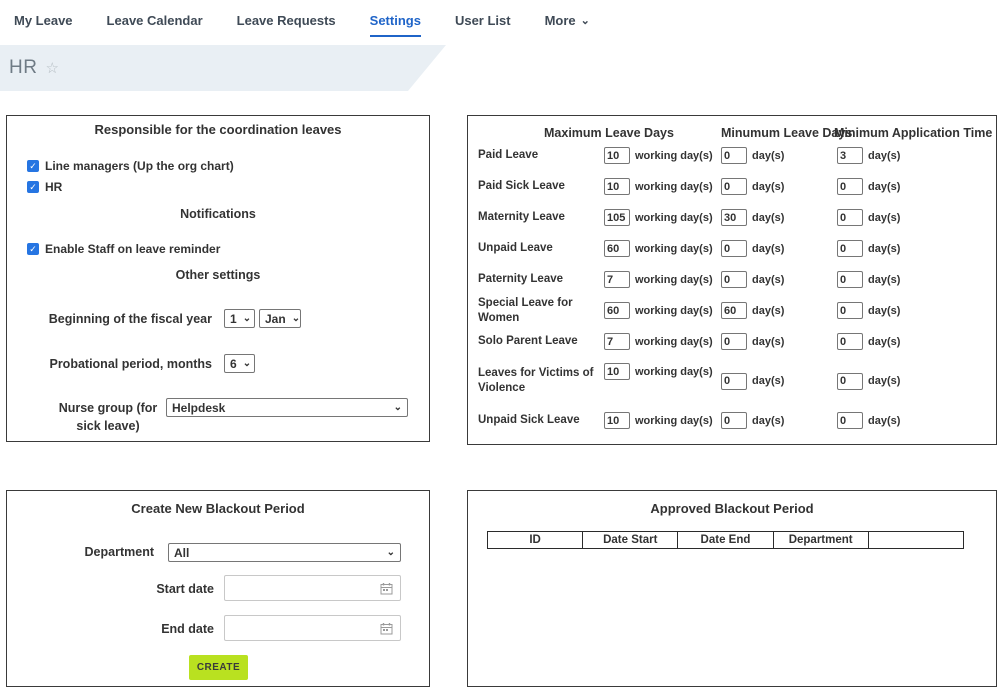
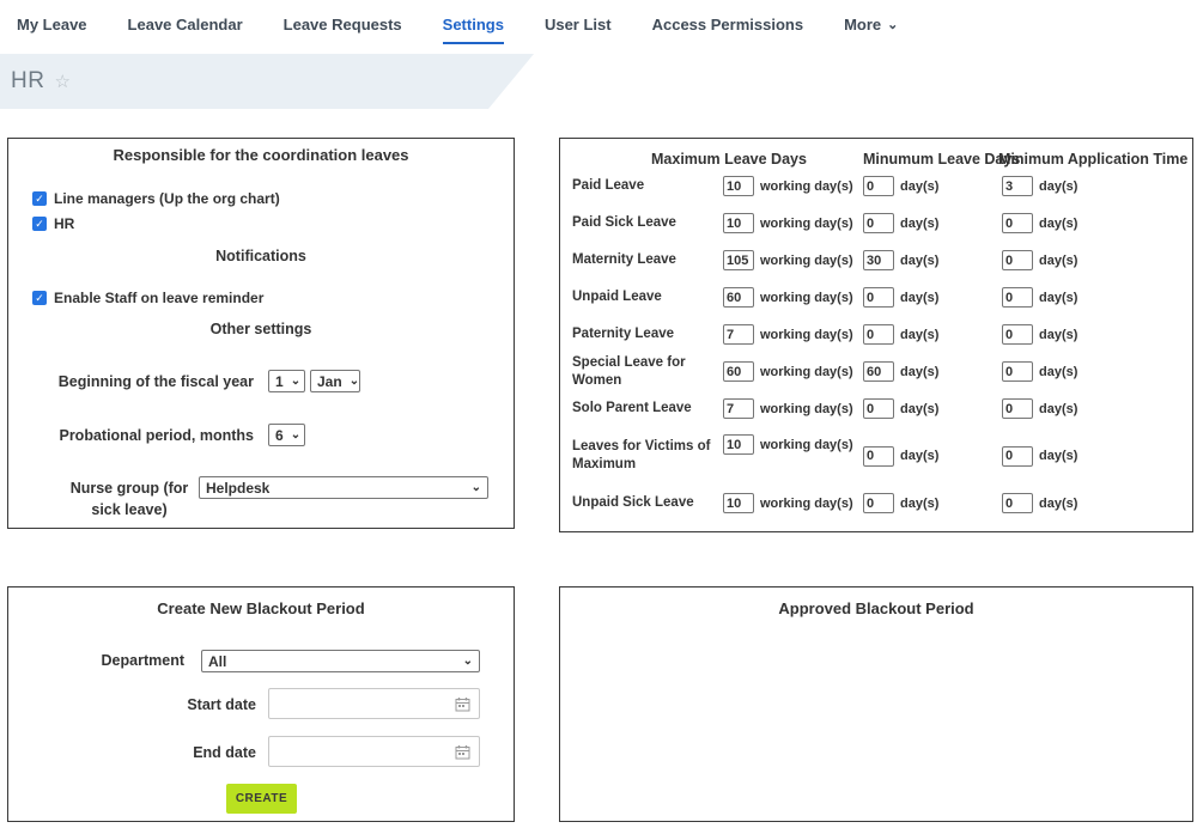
  My Leave
  Leave Calendar
  Leave Requests
  Settings
  User List
+ Access Permissions
  More
  ⌄
  HR
  ☆
  Responsible for the coordination leaves
  ✓
  Line managers (Up the org chart)
  ✓
  HR
  Notifications
  ✓
  Enable Staff on leave reminder
  Other settings
  Beginning of the fiscal year
  1
  ⌄
  Jan
  ⌄
  Probational period, months
  6
  ⌄
  Nurse group (for sick leave)
  Helpdesk
  ⌄
  Maximum Leave Days
  Minumum Leave Days
  Minimum Application Time
  Paid Leave
  10
  working day(s)
  0
  day(s)
  3
  day(s)
  Paid Sick Leave
  10
  working day(s)
  0
  day(s)
  0
  day(s)
  Maternity Leave
  105
  working day(s)
  30
  day(s)
  0
  day(s)
  Unpaid Leave
  60
  working day(s)
  0
  day(s)
  0
  day(s)
  Paternity Leave
  7
  working day(s)
  0
  day(s)
  0
  day(s)
  Special Leave for Women
  60
  working day(s)
  60
  day(s)
  0
  day(s)
  Solo Parent Leave
  7
  working day(s)
  0
  day(s)
  0
  day(s)
- Leaves for Victims of Violence
+ Leaves for Victims of Maximum
  10
  working day(s)
  0
  day(s)
  0
  day(s)
  Unpaid Sick Leave
  10
  working day(s)
  0
  day(s)
  0
  day(s)
  Create New Blackout Period
  Department
  All
  ⌄
  Start date
  End date
  CREATE
  Approved Blackout Period
- ID	Date Start	Date End	Department
